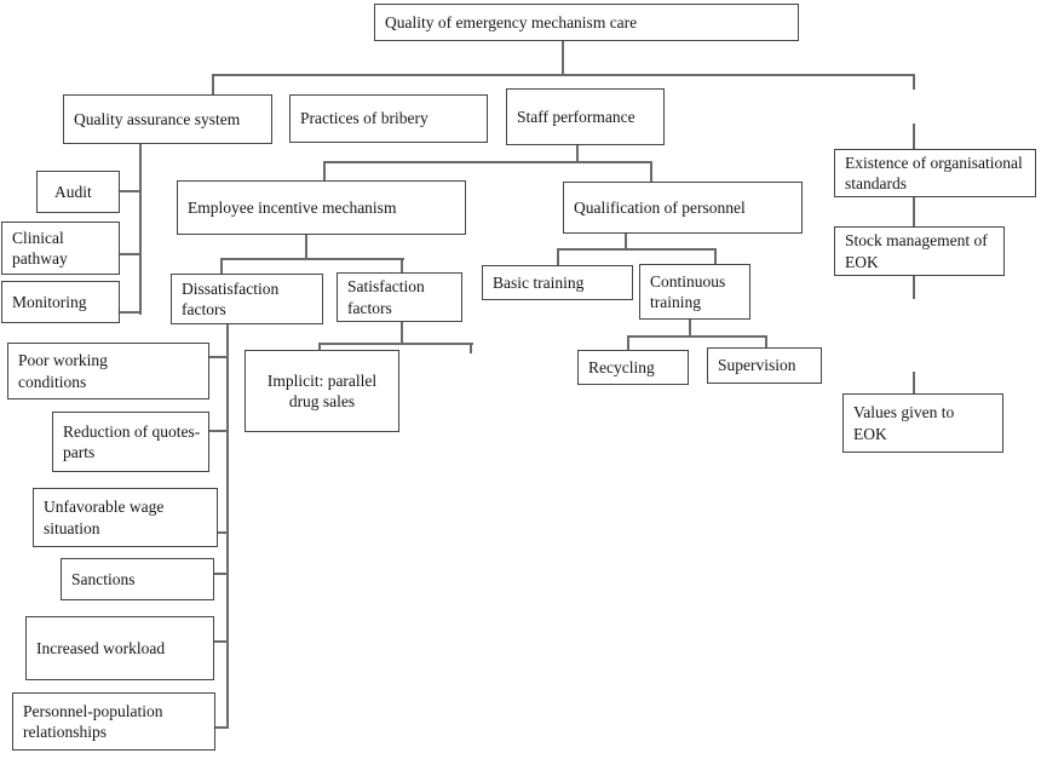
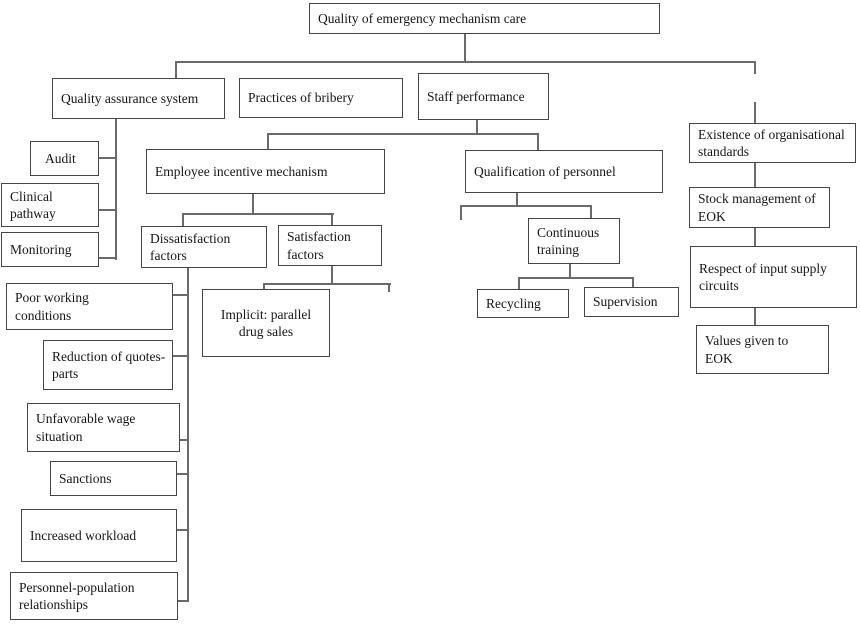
  Quality of emergency mechanism care
  Quality assurance system
  Practices of bribery
  Staff performance
  Audit
  Clinical pathway
  Monitoring
  Employee incentive mechanism
  Qualification of personnel
  Dissatisfaction factors
  Satisfaction factors
- Basic training
  Continuous training
  Recycling
  Supervision
  Existence of organisational standards
  Stock management of EOK
+ Respect of input supply circuits
  Values given to EOK
  Poor working conditions
  Reduction of quotes-parts
  Unfavorable wage situation
  Sanctions
  Increased workload
  Personnel-population relationships
  Implicit: parallel drug sales
